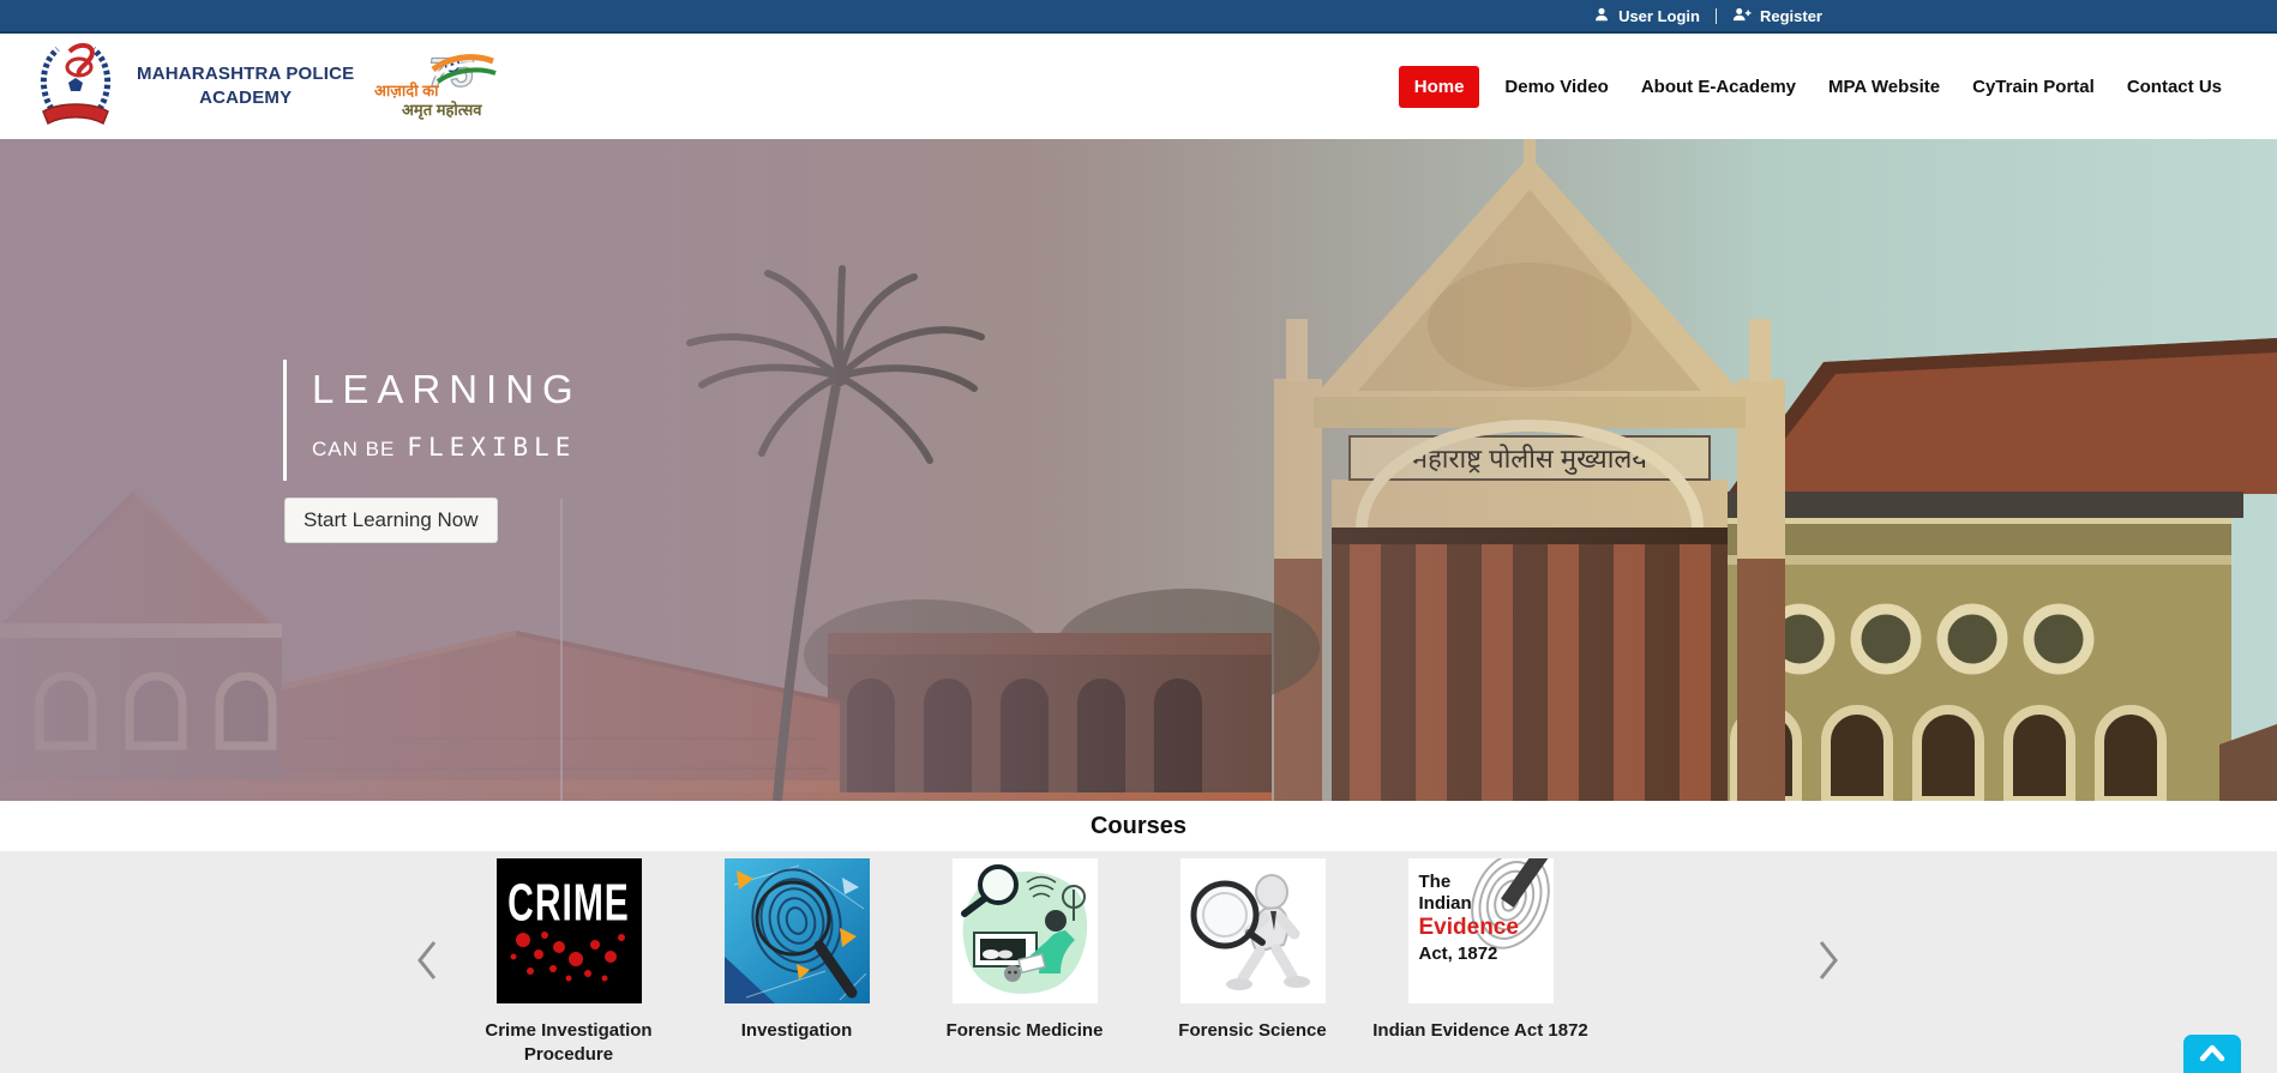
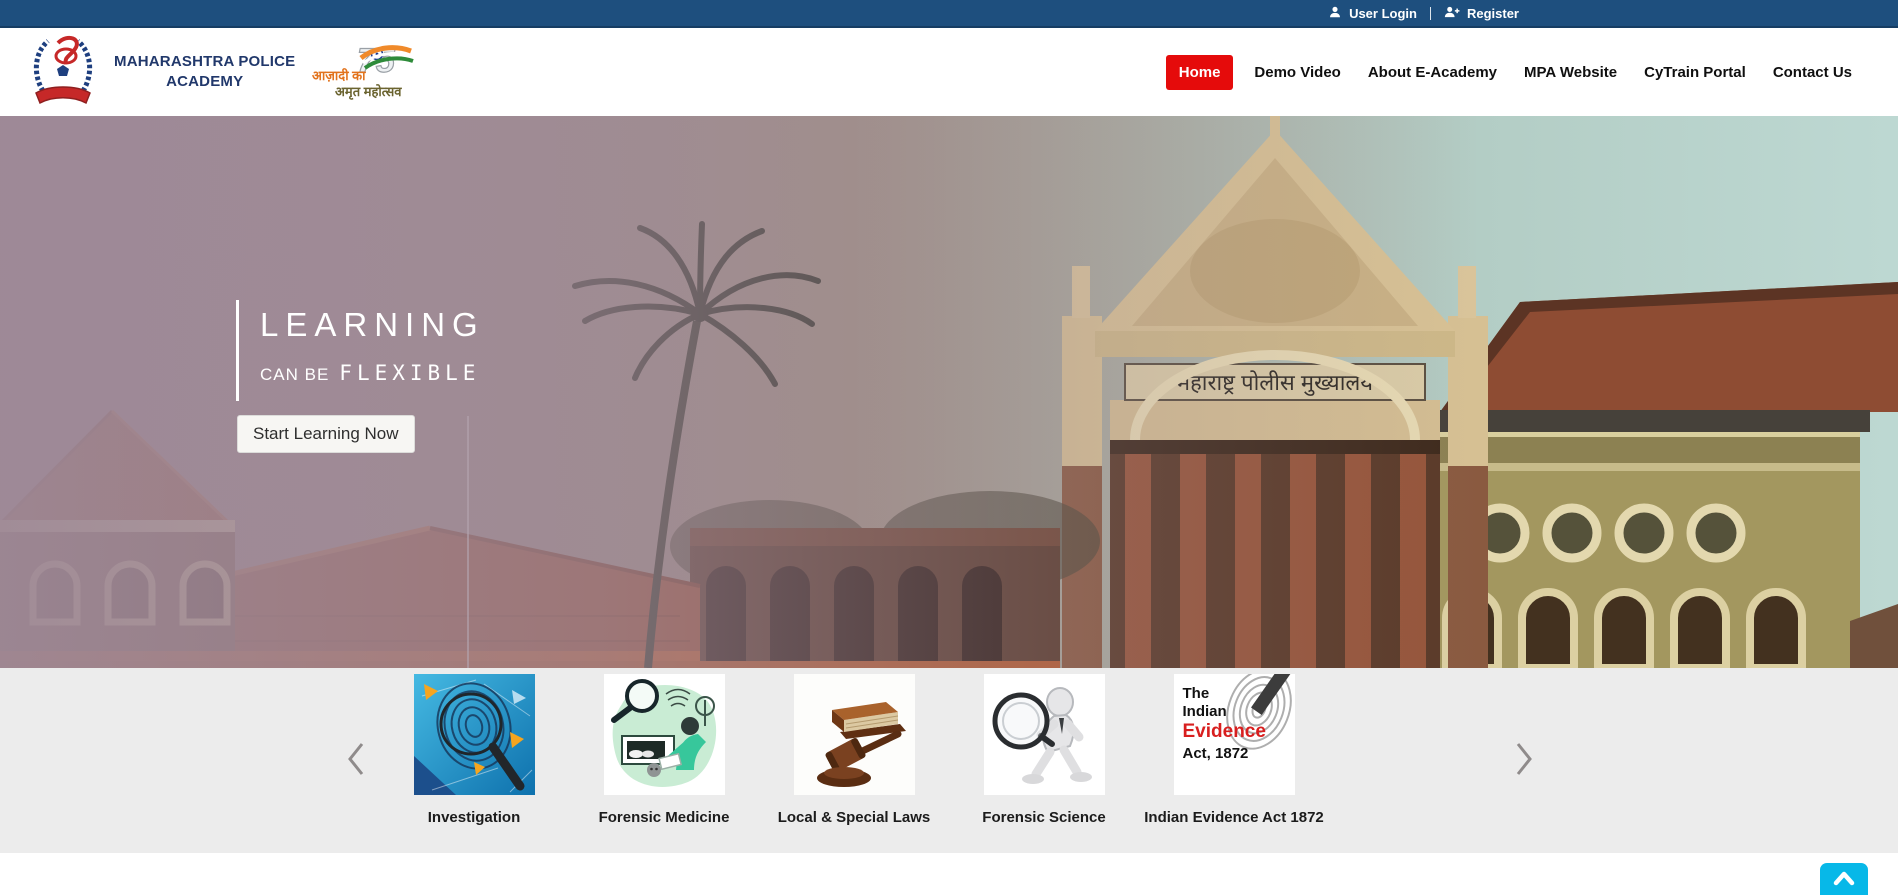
  User Login
  Register
  MAHARASHTRA POLICE
  ACADEMY
  आज़ादी का
  अमृत महोत्सव
  Home
  Demo Video
  About E-Academy
  MPA Website
  CyTrain Portal
  Contact Us
  LEARNING
  CAN BE
  FLEXIBLE
  Start Learning Now
- Courses
- CRIME
- Crime Investigation Procedure
  Investigation
  Forensic Medicine
+ Local & Special Laws
  Forensic Science
  The
  Indian
  Evidence
  Act, 1872
  Indian Evidence Act 1872
